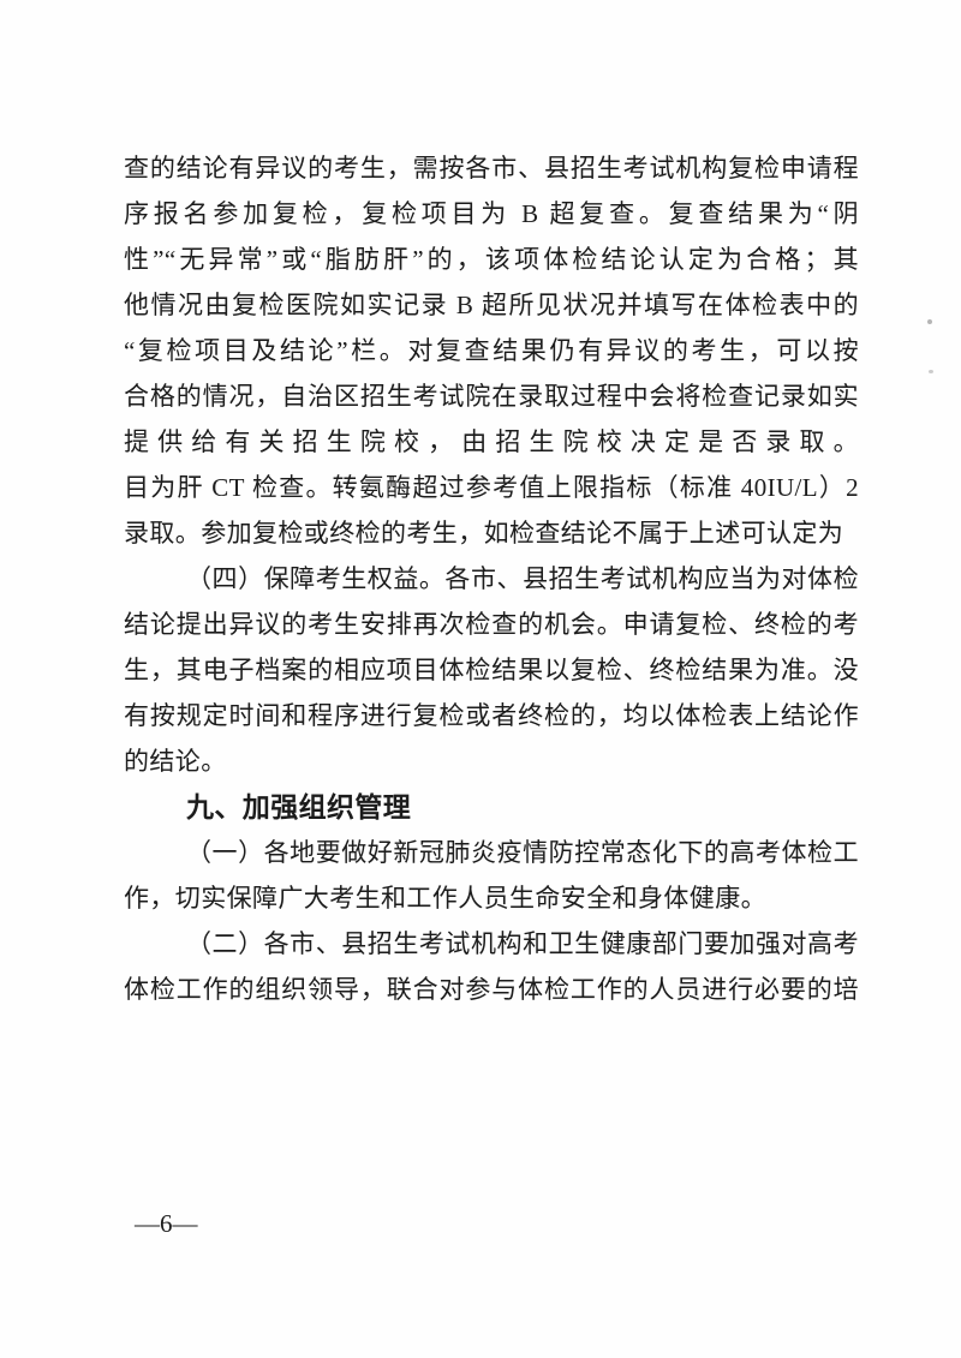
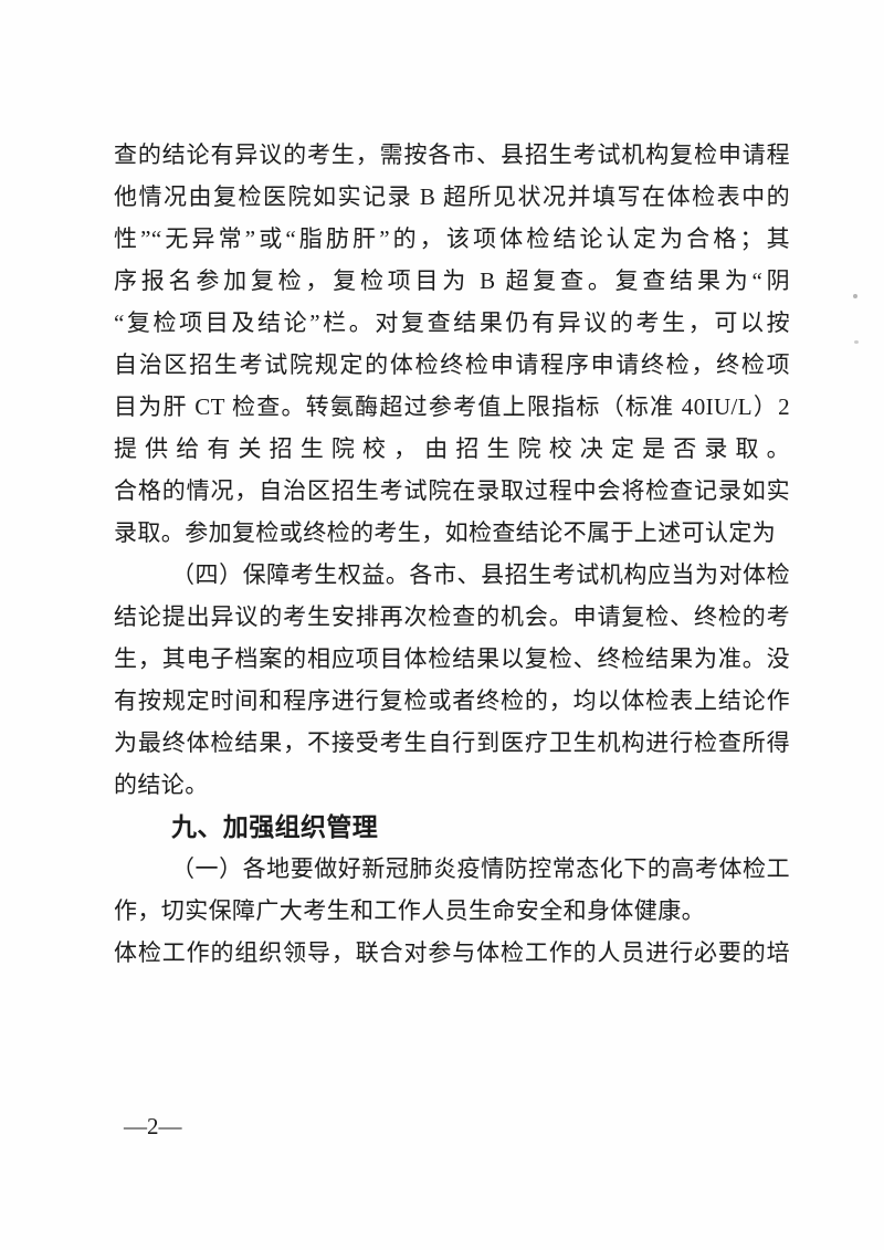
  查的结论有异议的考生，需按各市、县招生考试机构复检申请程
- 序报名参加复检，复检项目为 B 超复查。复查结果为“阴
+ 他情况由复检医院如实记录 B 超所见状况并填写在体检表中的
  性”“无异常”或“脂肪肝”的，该项体检结论认定为合格；其
- 他情况由复检医院如实记录 B 超所见状况并填写在体检表中的
+ 序报名参加复检，复检项目为 B 超复查。复查结果为“阴
  “复检项目及结论”栏。对复查结果仍有异议的考生，可以按
+ 自治区招生考试院规定的体检终检申请程序申请终检，终检项
- 合格的情况，自治区招生考试院在录取过程中会将检查记录如实
+ 目为肝 CT 检查。转氨酶超过参考值上限指标（标准 40IU/L）2
  提供给有关招生院校，由招生院校决定是否录取。
- 目为肝 CT 检查。转氨酶超过参考值上限指标（标准 40IU/L）2
+ 合格的情况，自治区招生考试院在录取过程中会将检查记录如实
  录取。参加复检或终检的考生，如检查结论不属于上述可认定为
  （四）保障考生权益。各市、县招生考试机构应当为对体检
  结论提出异议的考生安排再次检查的机会。申请复检、终检的考
  生，其电子档案的相应项目体检结果以复检、终检结果为准。没
  有按规定时间和程序进行复检或者终检的，均以体检表上结论作
+ 为最终体检结果，不接受考生自行到医疗卫生机构进行检查所得
  的结论。
  九、加强组织管理
  （一）各地要做好新冠肺炎疫情防控常态化下的高考体检工
  作，切实保障广大考生和工作人员生命安全和身体健康。
- （二）各市、县招生考试机构和卫生健康部门要加强对高考
  体检工作的组织领导，联合对参与体检工作的人员进行必要的培
- —6—
+ —2—
